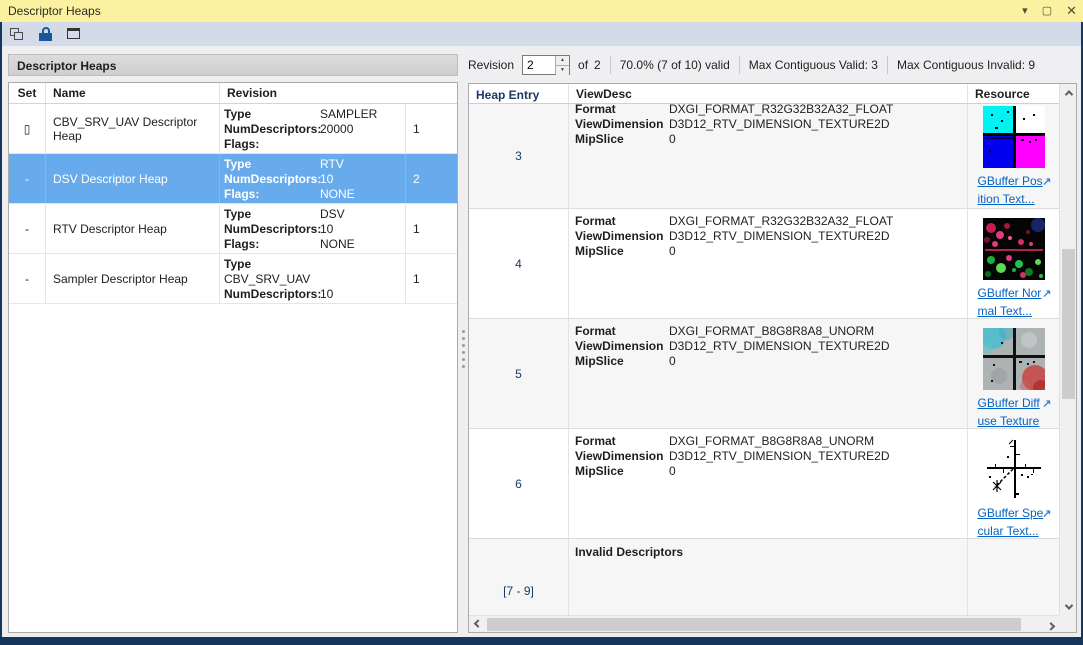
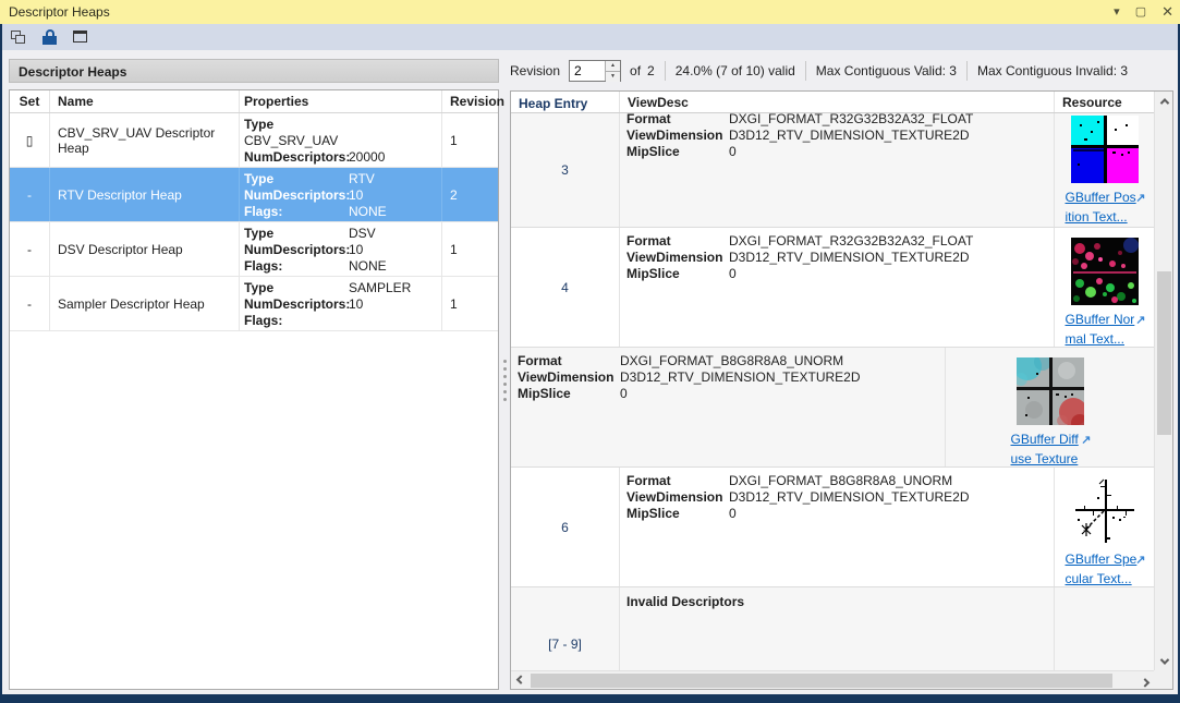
  Descriptor Heaps
  ▾
  ▢
  ✕
  Descriptor Heaps
  Set
  Name
+ Properties
  Revision
  ▯
  CBV_SRV_UAV Descriptor Heap
- Type SAMPLER
+ TypeCBV_SRV_UAV
  NumDescriptors:20000
  1
  -
- DSV Descriptor Heap
+ RTV Descriptor Heap
  Type RTV
  NumDescriptors:10
  Flags: NONE
  2
  -
- RTV Descriptor Heap
+ DSV Descriptor Heap
  Type DSV
  NumDescriptors:10
  Flags: NONE
  1
  -
  Sampler Descriptor Heap
- TypeCBV_SRV_UAV
+ Type SAMPLER
  NumDescriptors:10
  1
  Revision
  2
  of
  2
- 70.0% (7 of 10) valid
+ 24.0% (7 of 10) valid
  Max Contiguous Valid: 3
- Max Contiguous Invalid: 9
+ Max Contiguous Invalid: 3
  Heap Entry
  ViewDesc
  Resource
  3
  Format DXGI_FORMAT_R32G32B32A32_FLOAT
  ViewDimension D3D12_RTV_DIMENSION_TEXTURE2D
  MipSlice 0
  GBuffer Pos
  ition Text...
  ↗
  4
  Format DXGI_FORMAT_R32G32B32A32_FLOAT
  ViewDimension D3D12_RTV_DIMENSION_TEXTURE2D
  MipSlice 0
  GBuffer Nor
  mal Text...
  ↗
- 5
  Format DXGI_FORMAT_B8G8R8A8_UNORM
  ViewDimension D3D12_RTV_DIMENSION_TEXTURE2D
  MipSlice 0
  GBuffer Diff
  use Texture
  ↗
  6
  Format DXGI_FORMAT_B8G8R8A8_UNORM
  ViewDimension D3D12_RTV_DIMENSION_TEXTURE2D
  MipSlice 0
  GBuffer Spe
  cular Text...
  ↗
  [7 - 9]
  Invalid Descriptors
